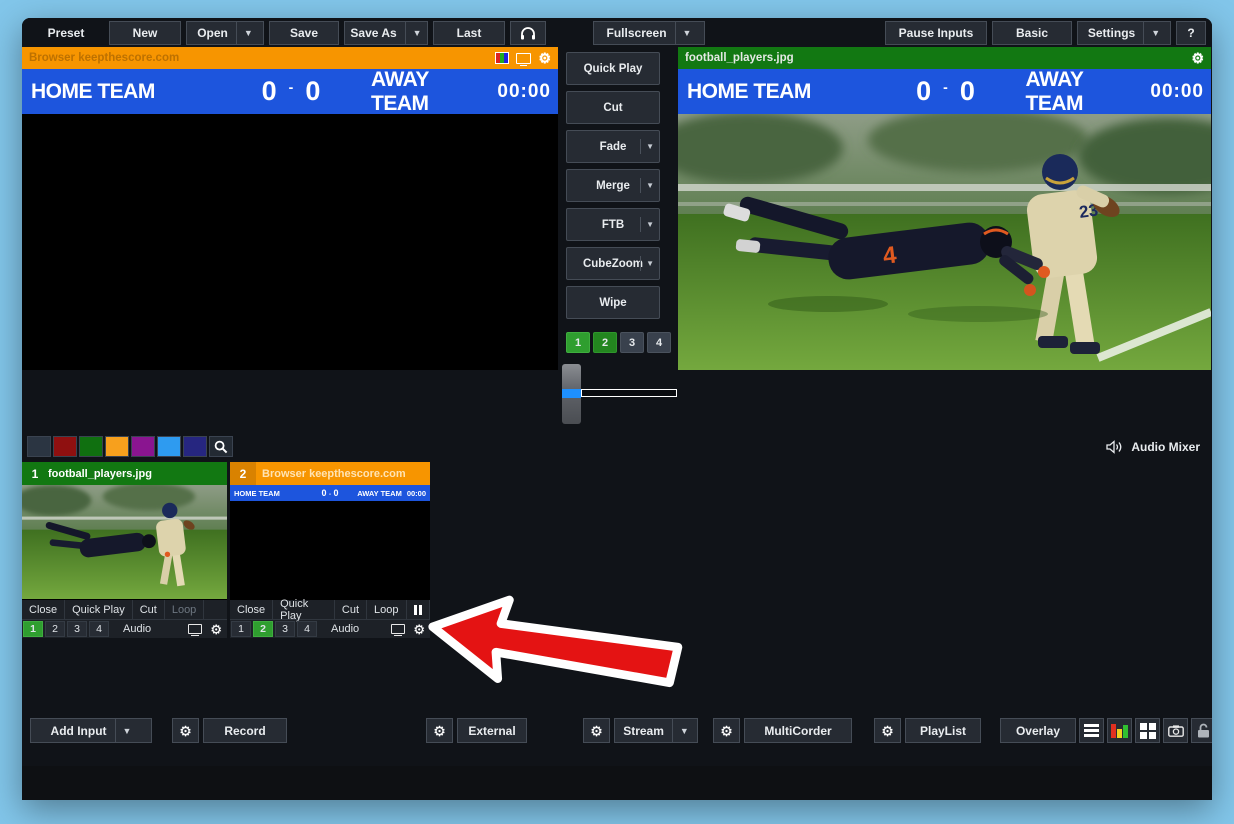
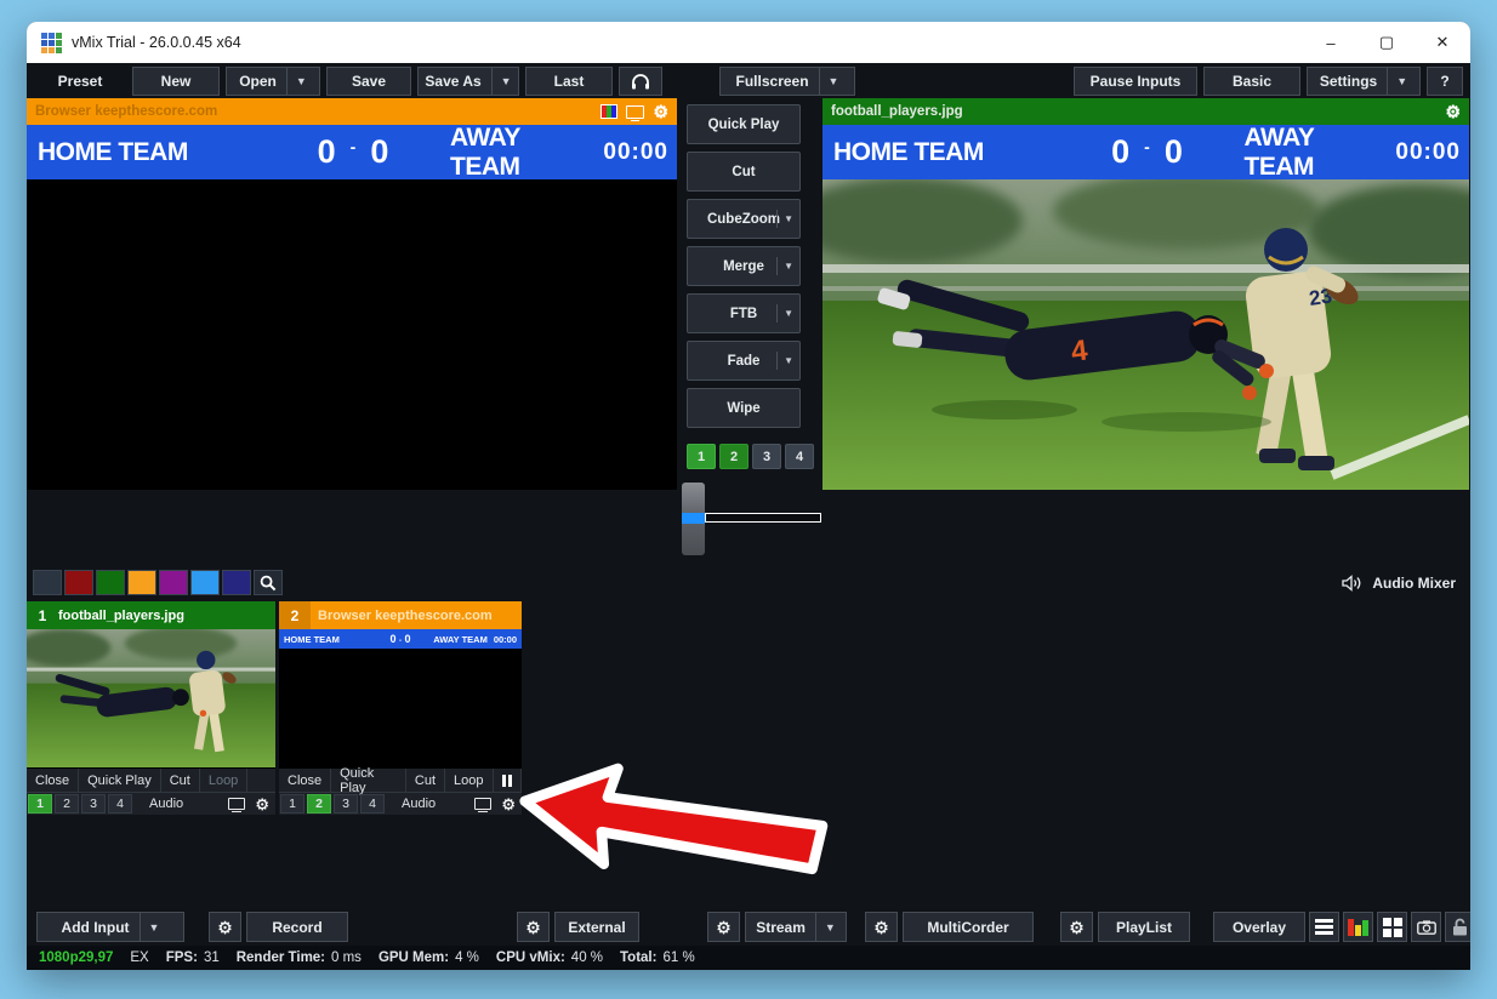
+ vMix Trial - 26.0.0.45 x64
+ –
+ ▢
+ ✕
  Preset
  New
  Open
  ▼
  Save
  Save As
  ▼
  Last
  Fullscreen
  ▼
  Pause Inputs
  Basic
  Settings
  ▼
  ?
  Browser keepthescore.com
  ⚙
  HOME TEAM
  0
  -
  0
  AWAY TEAM
  00:00
  Quick Play
  Cut
- Fade
+ CubeZoom
  ▼
  Merge
  ▼
  FTB
  ▼
- CubeZoom
+ Fade
  ▼
  Wipe
  1
  2
  3
  4
  football_players.jpg
  ⚙
  HOME TEAM
  0
  -
  0
  AWAY TEAM
  00:00
  Audio Mixer
  1
  football_players.jpg
  Close
  Quick Play
  Cut
  Loop
  1
  2
  3
  4
  Audio
  ⚙
  2
  Browser keepthescore.com
  HOME TEAM
  AWAY TEAM
  00:00
  Close
  Quick Play
  Cut
  Loop
  1
  2
  3
  4
  Audio
  ⚙
  Add Input
  ▼
  ⚙
  Record
  ⚙
  External
  ⚙
  Stream
  ▼
  ⚙
  MultiCorder
  ⚙
  PlayList
  Overlay
+ 1080p29,97
+ EX
+ FPS:
+ 31
+ Render Time:
+ 0 ms
+ GPU Mem:
+ 4 %
+ CPU vMix:
+ 40 %
+ Total:
+ 61 %
